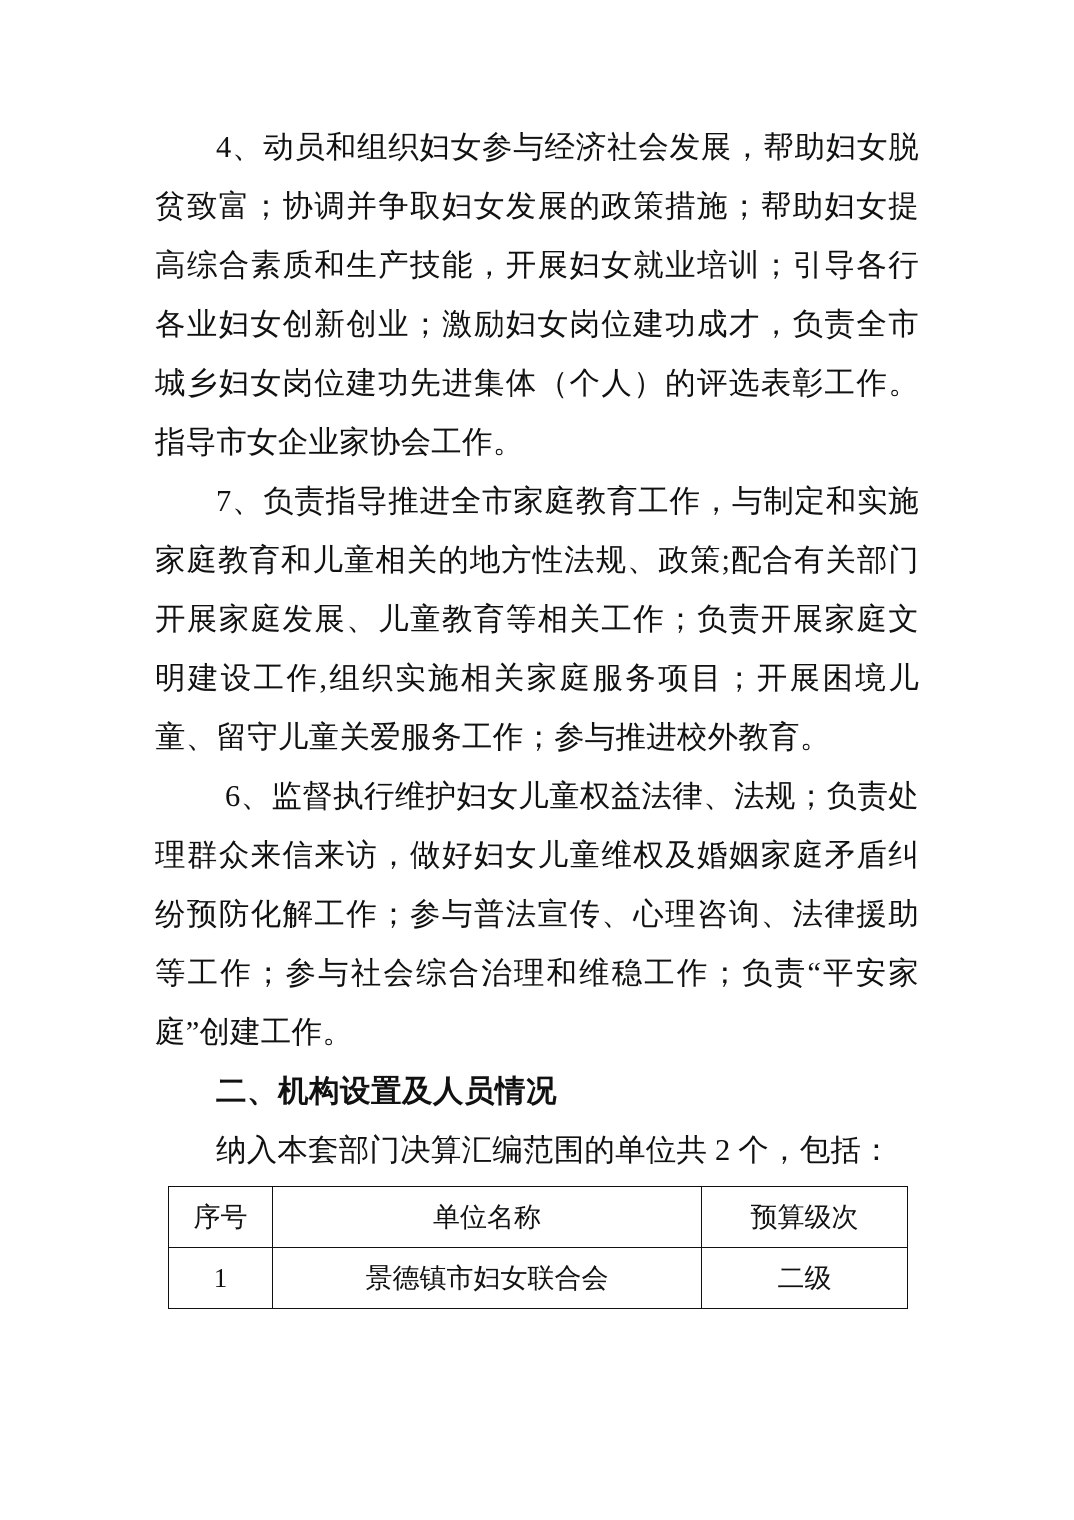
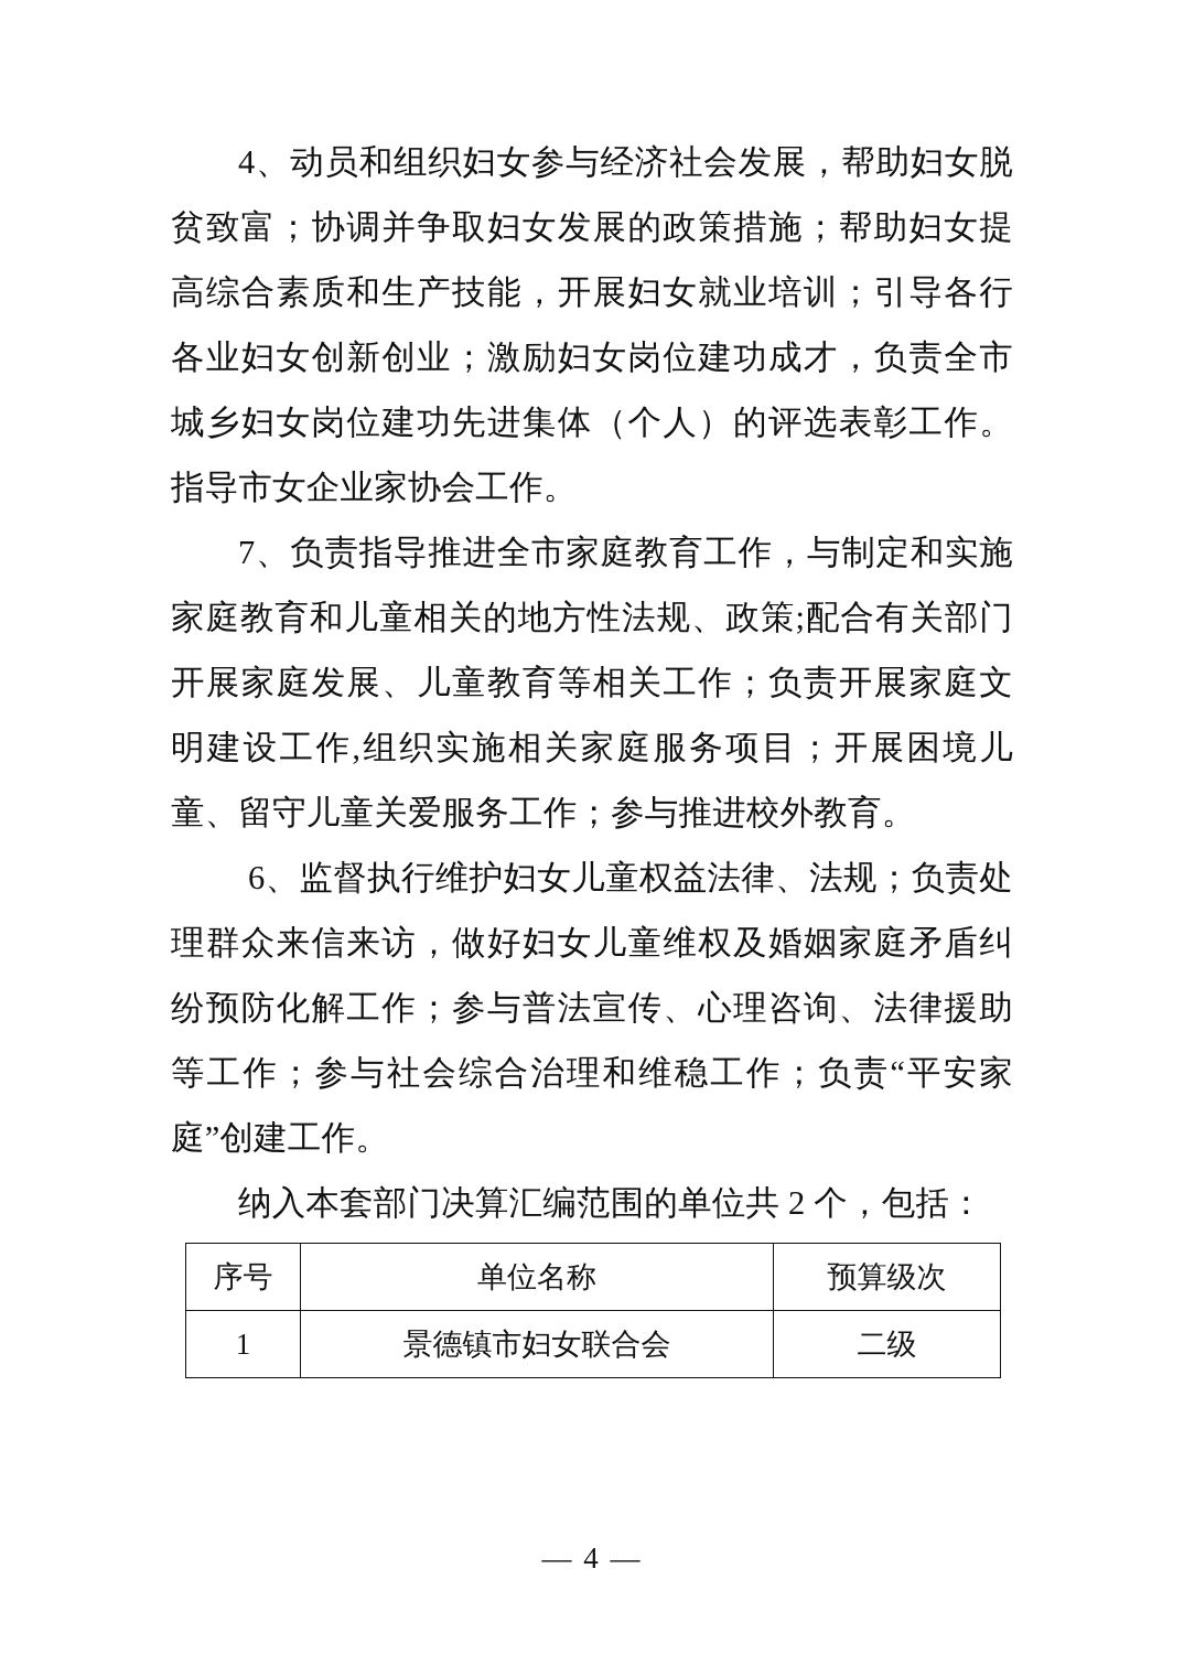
  4、动员和组织妇女参与经济社会发展，帮助妇女脱贫致富；协调并争取妇女发展的政策措施；帮助妇女提高综合素质和生产技能，开展妇女就业培训；引导各行各业妇女创新创业；激励妇女岗位建功成才，负责全市城乡妇女岗位建功先进集体（个人）的评选表彰工作。指导市女企业家协会工作。
  7、负责指导推进全市家庭教育工作，与制定和实施家庭教育和儿童相关的地方性法规、政策;配合有关部门开展家庭发展、儿童教育等相关工作；负责开展家庭文明建设工作,组织实施相关家庭服务项目；开展困境儿童、留守儿童关爱服务工作；参与推进校外教育。
  6、监督执行维护妇女儿童权益法律、法规；负责处理群众来信来访，做好妇女儿童维权及婚姻家庭矛盾纠纷预防化解工作；参与普法宣传、心理咨询、法律援助等工作；参与社会综合治理和维稳工作；负责“平安家庭”创建工作。
- 二、机构设置及人员情况
  纳入本套部门决算汇编范围的单位共 2 个，包括：
  序号	单位名称	预算级次
  1	景德镇市妇女联合会	二级
+ — 4 —
